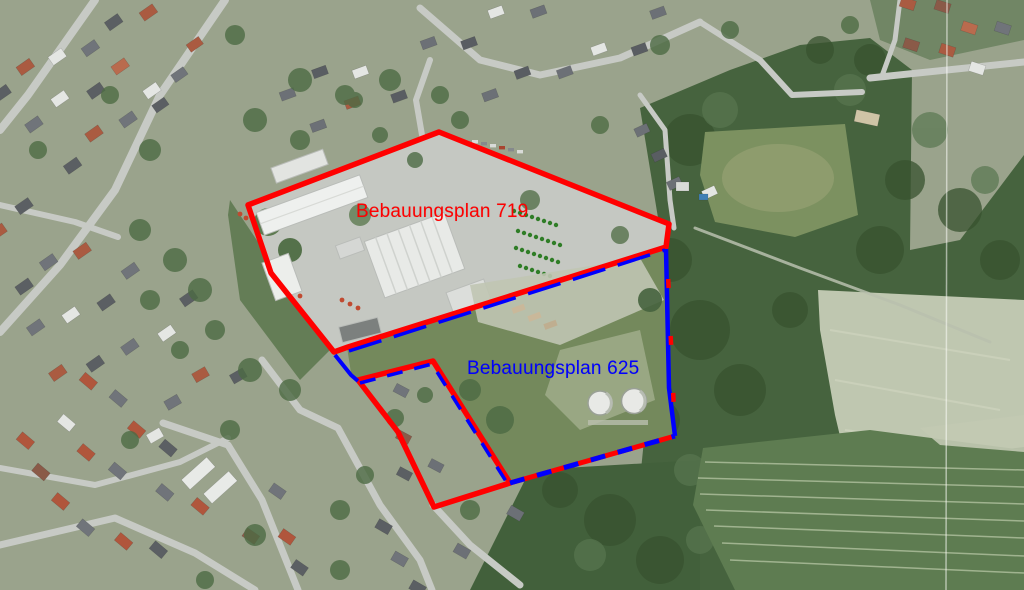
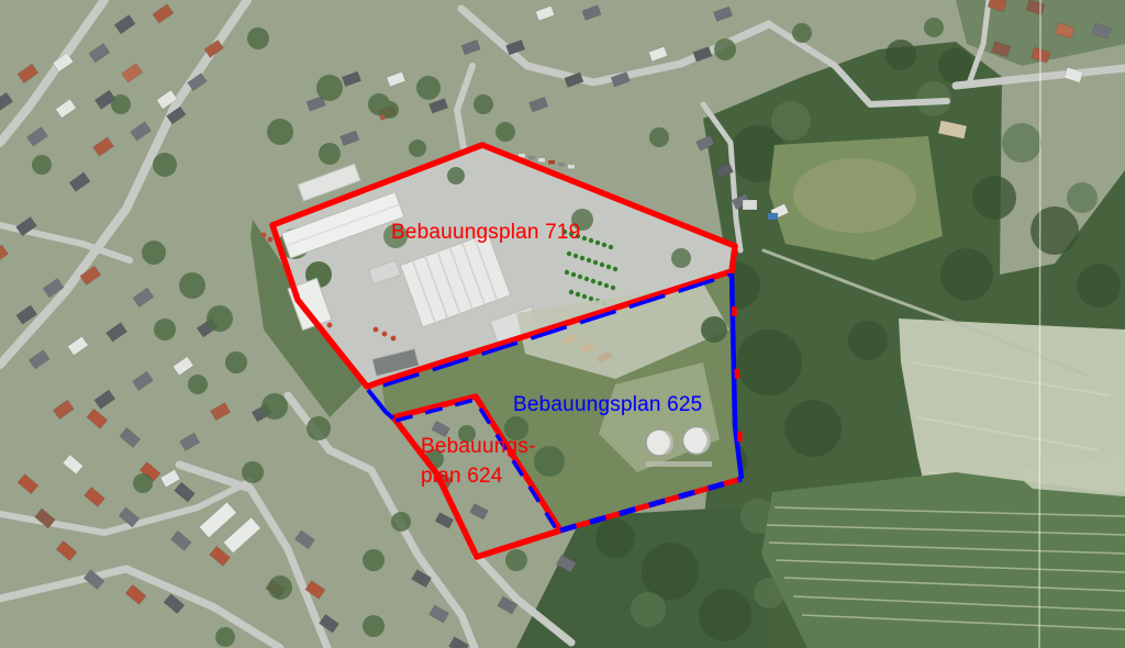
  Bebauungsplan 719
  Bebauungsplan 625
+ Bebauungs-
+ plan 624
